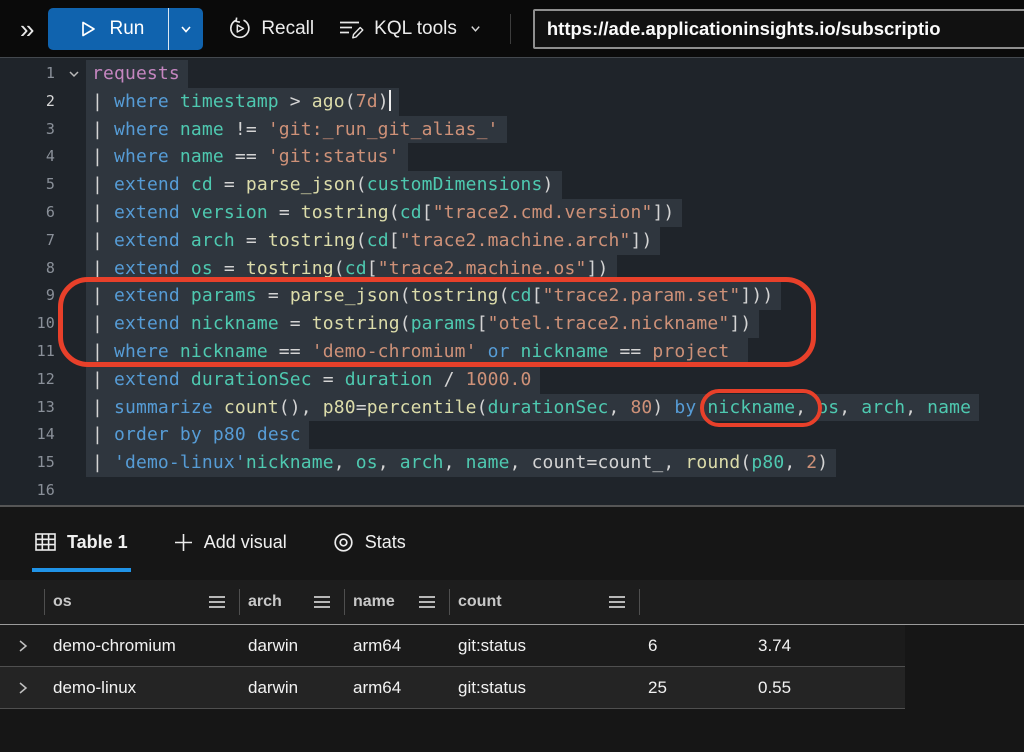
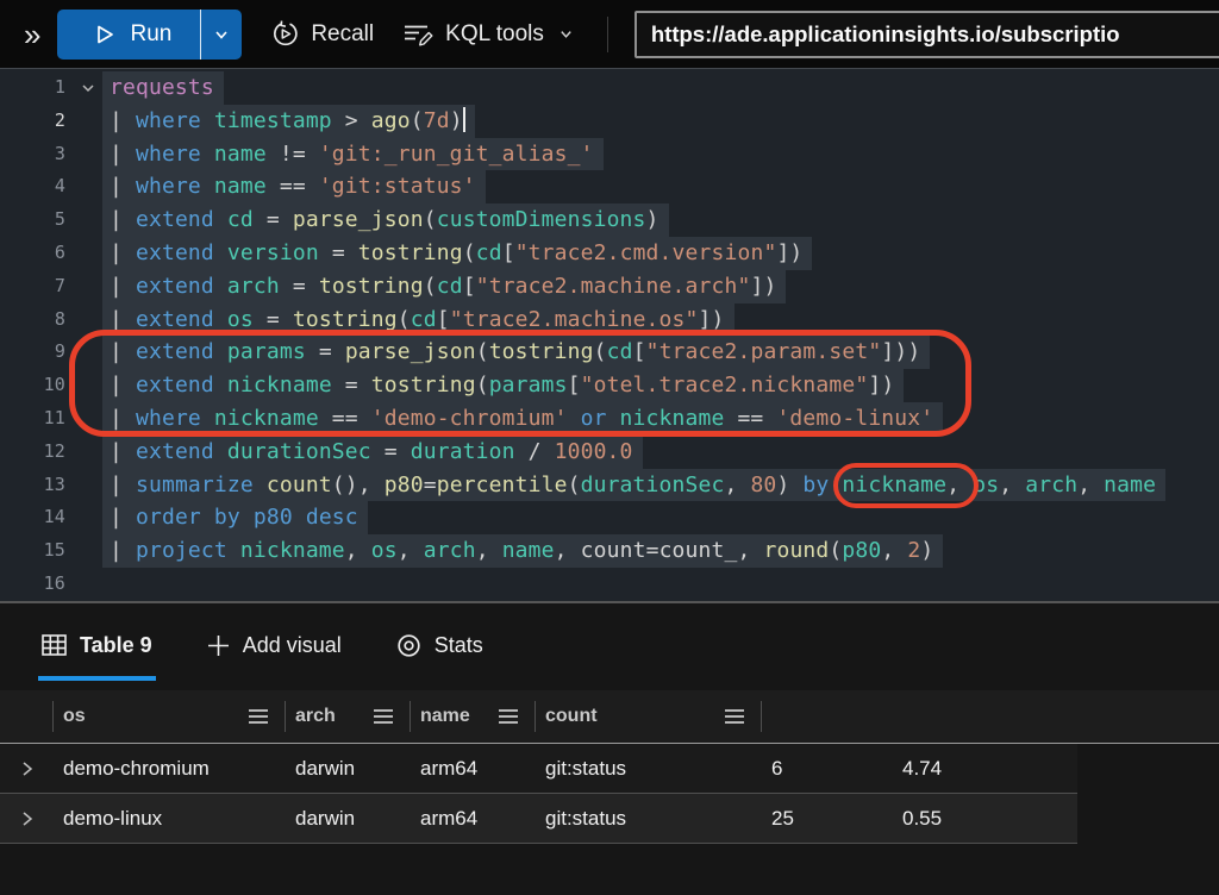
  »
  Run
  Recall
  KQL tools
  https://ade.applicationinsights.io/subscriptio
  1
  requests
  2
  | where timestamp > ago(7d)
  3
  | where name != 'git:_run_git_alias_'
  4
  | where name == 'git:status'
  5
  | extend cd = parse_json(customDimensions)
  6
  | extend version = tostring(cd["trace2.cmd.version"])
  7
  | extend arch = tostring(cd["trace2.machine.arch"])
  8
  | extend os = tostring(cd["trace2.machine.os"])
  9
  | extend params = parse_json(tostring(cd["trace2.param.set"]))
  10
  | extend nickname = tostring(params["otel.trace2.nickname"])
  11
- | where nickname == 'demo-chromium' or nickname == project
+ | where nickname == 'demo-chromium' or nickname == 'demo-linux'
  12
  | extend durationSec = duration / 1000.0
  13
  | summarize count(), p80=percentile(durationSec, 80) by nickname, os, arch, name
  14
  | order by p80 desc
  15
- | 'demo-linux'nickname, os, arch, name, count=count_, round(p80, 2)
+ | project nickname, os, arch, name, count=count_, round(p80, 2)
  16
- Table 1
+ Table 9
  Add visual
  Stats
  os
  arch
  name
  count
  demo-chromium
  darwin
  arm64
  git:status
  6
- 3.74
+ 4.74
  demo-linux
  darwin
  arm64
  git:status
  25
  0.55
